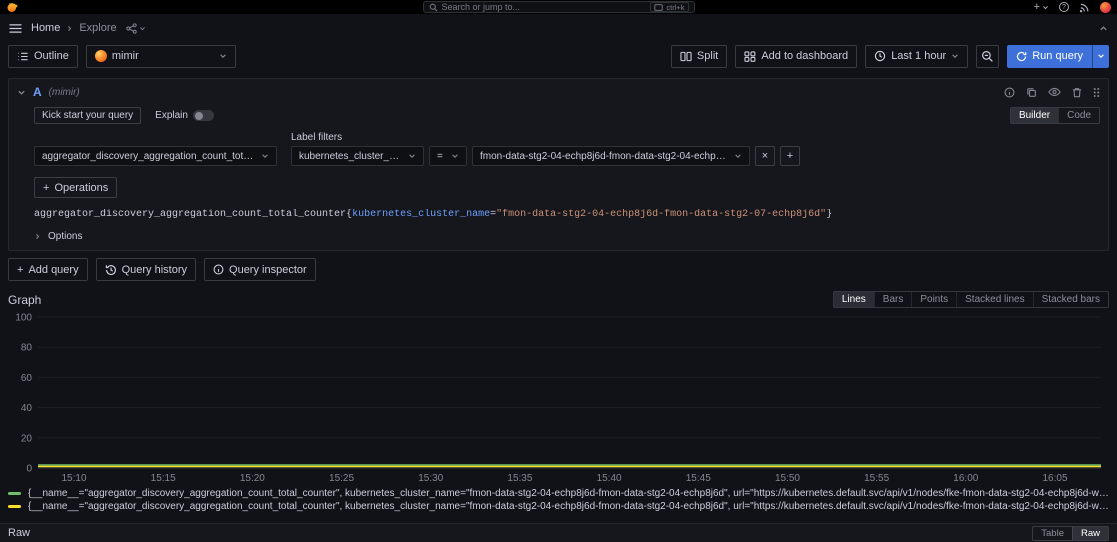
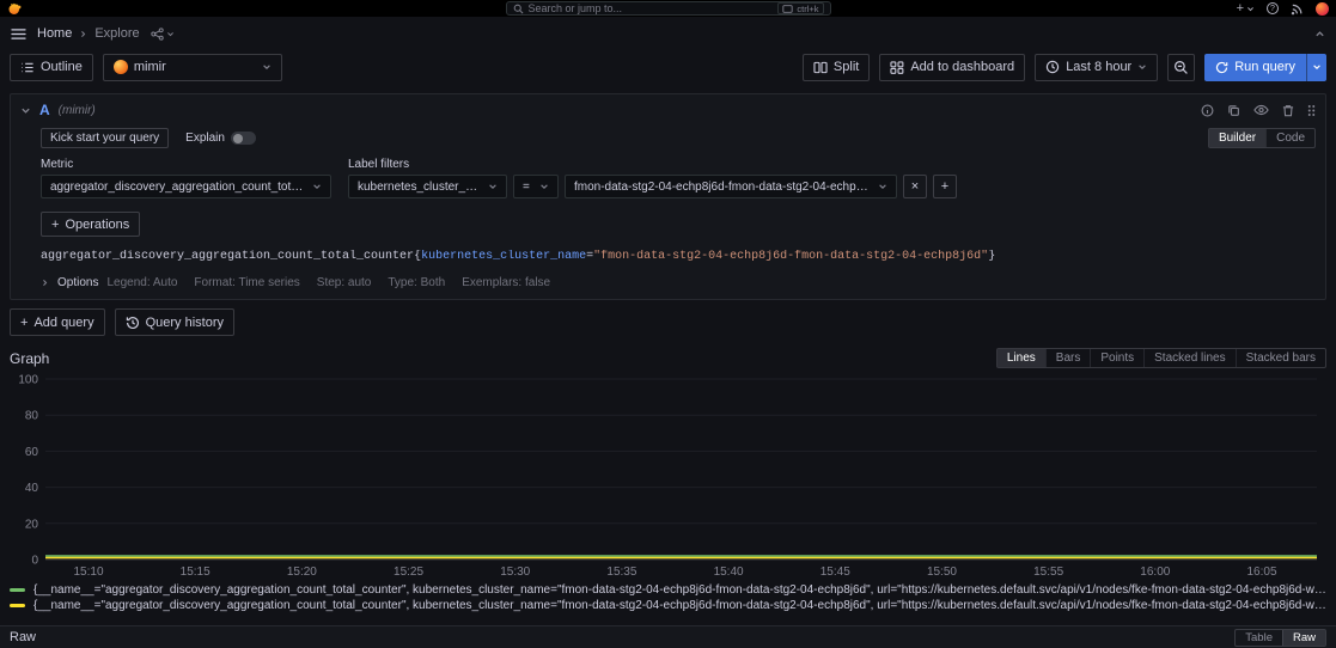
  Search or jump to...
  ctrl+k
  +
  Home
  Explore
  Outline
  mimir
  Split
  Add to dashboard
- Last 1 hour
+ Last 8 hour
  Run query
  A
  (mimir)
  Kick start your query
  Explain
  Builder
  Code
+ Metric
  aggregator_discovery_aggregation_count_total_
  Label filters
  kubernetes_cluster_na
  =
  fmon-data-stg2-04-echp8j6d-fmon-data-stg2-04-echp8j6
  ×
  +
  +
  Operations
- aggregator_discovery_aggregation_count_total_counter{kubernetes_cluster_name="fmon-data-stg2-04-echp8j6d-fmon-data-stg2-07-echp8j6d"}
+ aggregator_discovery_aggregation_count_total_counter{kubernetes_cluster_name="fmon-data-stg2-04-echp8j6d-fmon-data-stg2-04-echp8j6d"}
  Options
+ Legend: Auto
+ Format: Time series
+ Step: auto
+ Type: Both
+ Exemplars: false
  +
  Add query
  Query history
- Query inspector
  Graph
  Lines
  Bars
  Points
  Stacked lines
  Stacked bars
  0
  20
  40
  60
  80
  100
  15:10
  15:15
  15:20
  15:25
  15:30
  15:35
  15:40
  15:45
  15:50
  15:55
  16:00
  16:05
  {__name__="aggregator_discovery_aggregation_count_total_counter", kubernetes_cluster_name="fmon-data-stg2-04-echp8j6d-fmon-data-stg2-04-echp8j6d", url="https://kubernetes.default.svc/api/v1/nodes/fke-fmon-data-stg2-04-echp8j6d-wor
  {__name__="aggregator_discovery_aggregation_count_total_counter", kubernetes_cluster_name="fmon-data-stg2-04-echp8j6d-fmon-data-stg2-04-echp8j6d", url="https://kubernetes.default.svc/api/v1/nodes/fke-fmon-data-stg2-04-echp8j6d-wor
  Raw
  Table
  Raw
